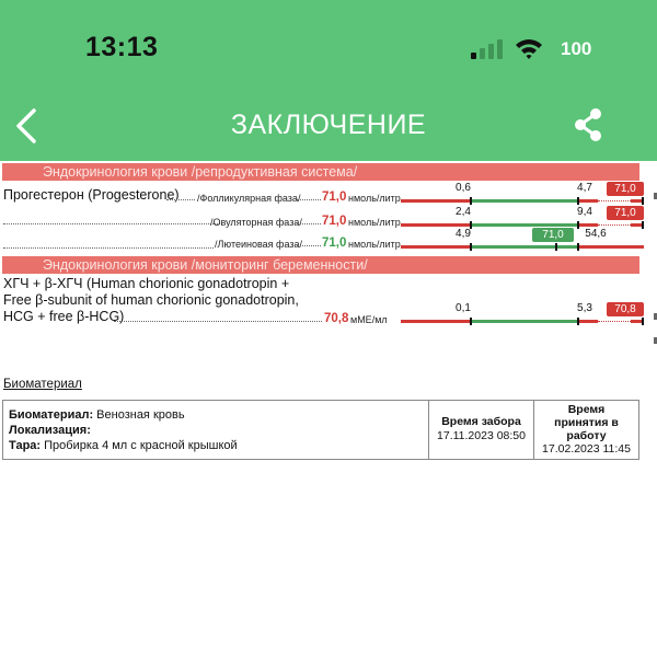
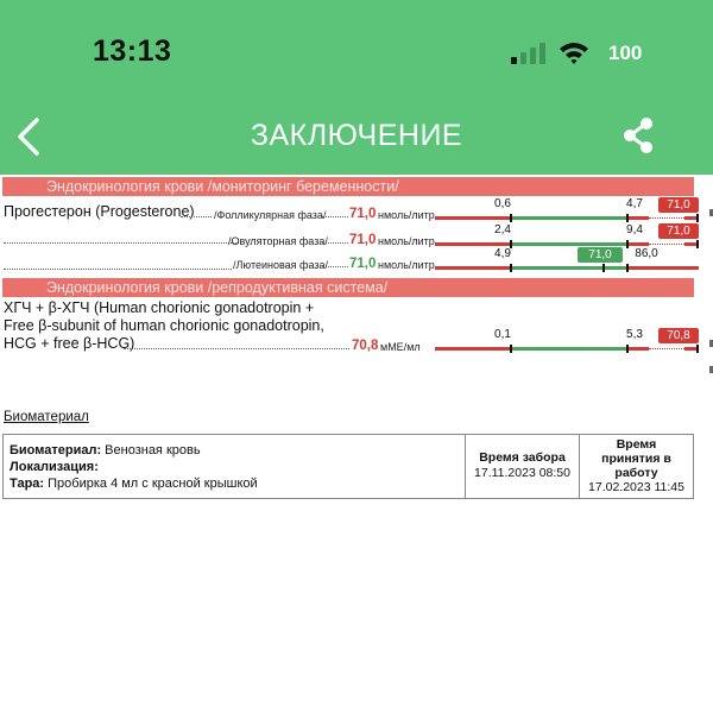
  13:13
  100
  ЗАКЛЮЧЕНИЕ
- Эндокринология крови /репродуктивная система/
+ Эндокринология крови /мониторинг беременности/
  Прогестерон (Progesterone)
  /Фолликулярная фаза/
  71,0
  нмоль/литр
  0,6
  4,7
  71,0
  /Овуляторная фаза/
  71,0
  нмоль/литр
  2,4
  9,4
  71,0
  /Лютеиновая фаза/
  71,0
  нмоль/литр
  4,9
- 54,6
+ 86,0
  71,0
- Эндокринология крови /мониторинг беременности/
+ Эндокринология крови /репродуктивная система/
  ХГЧ + β-ХГЧ (Human chorionic gonadotropin +
  Free β-subunit of human chorionic gonadotropin,
  HCG + free β-HCG)
  70,8
  мМЕ/мл
  0,1
  5,3
  70,8
  Биоматериал
  Биоматериал: Венозная кровь
  Локализация:
  Тара: Пробирка 4 мл с красной крышкой
  Время забора
  17.11.2023 08:50
  Время
  принятия в
  работу
  17.02.2023 11:45
